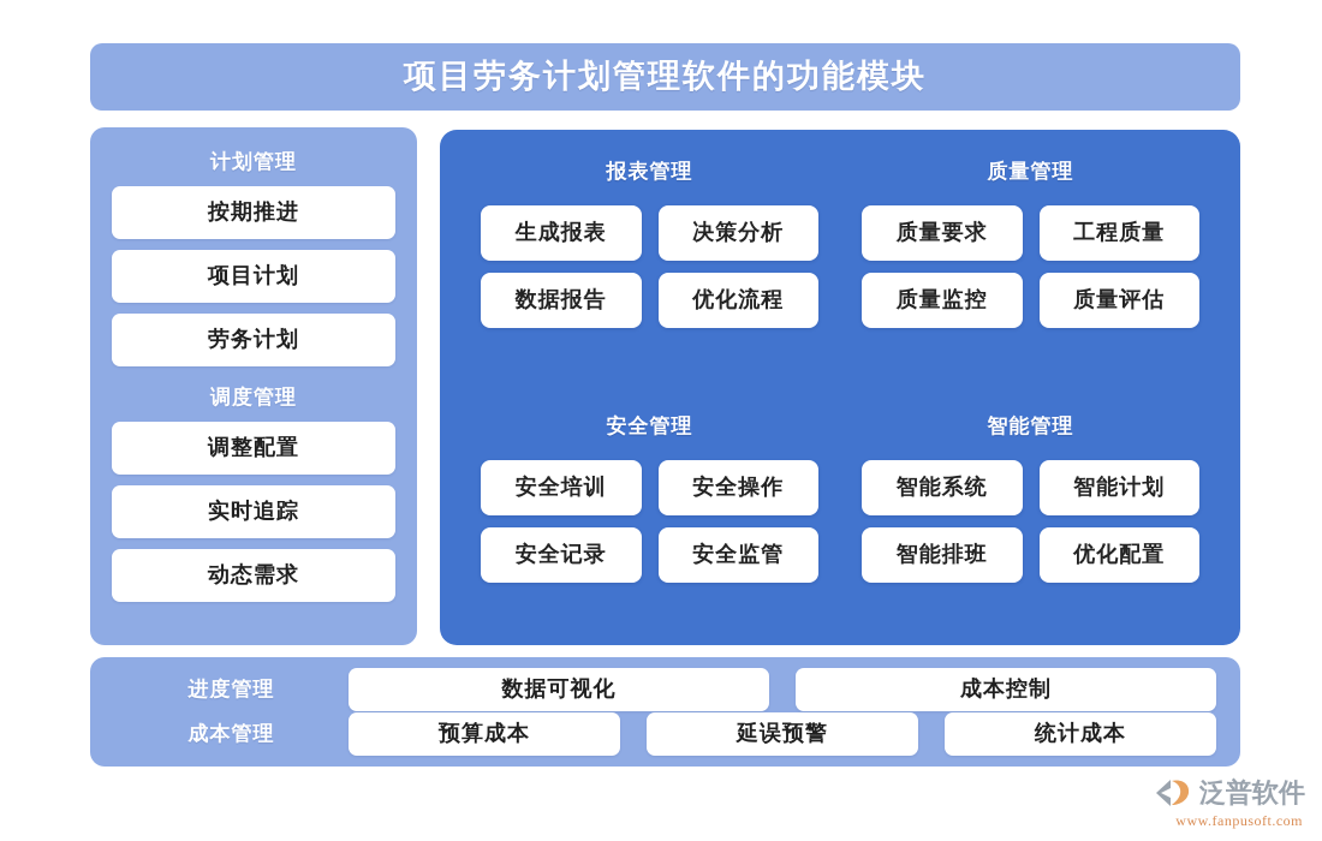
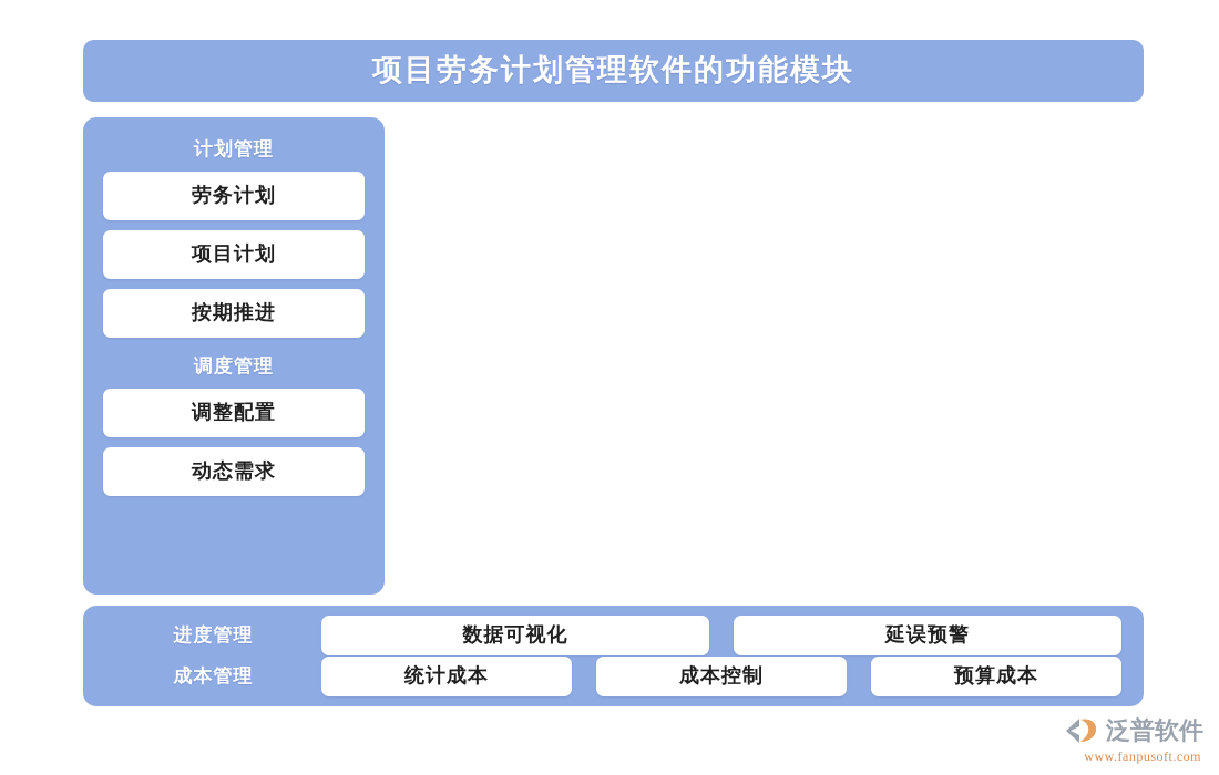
  项目劳务计划管理软件的功能模块
  计划管理
- 按期推进
+ 劳务计划
  项目计划
- 劳务计划
+ 按期推进
  调度管理
  调整配置
- 实时追踪
  动态需求
- 报表管理
- 生成报表
- 决策分析
- 数据报告
- 优化流程
- 质量管理
- 质量要求
- 工程质量
- 质量监控
- 质量评估
- 安全管理
- 安全培训
- 安全操作
- 安全记录
- 安全监管
- 智能管理
- 智能系统
- 智能计划
- 智能排班
- 优化配置
  进度管理
  数据可视化
- 成本控制
+ 延误预警
  成本管理
- 预算成本
+ 统计成本
- 延误预警
+ 成本控制
- 统计成本
+ 预算成本
  泛普软件
  www.fanpusoft.com
